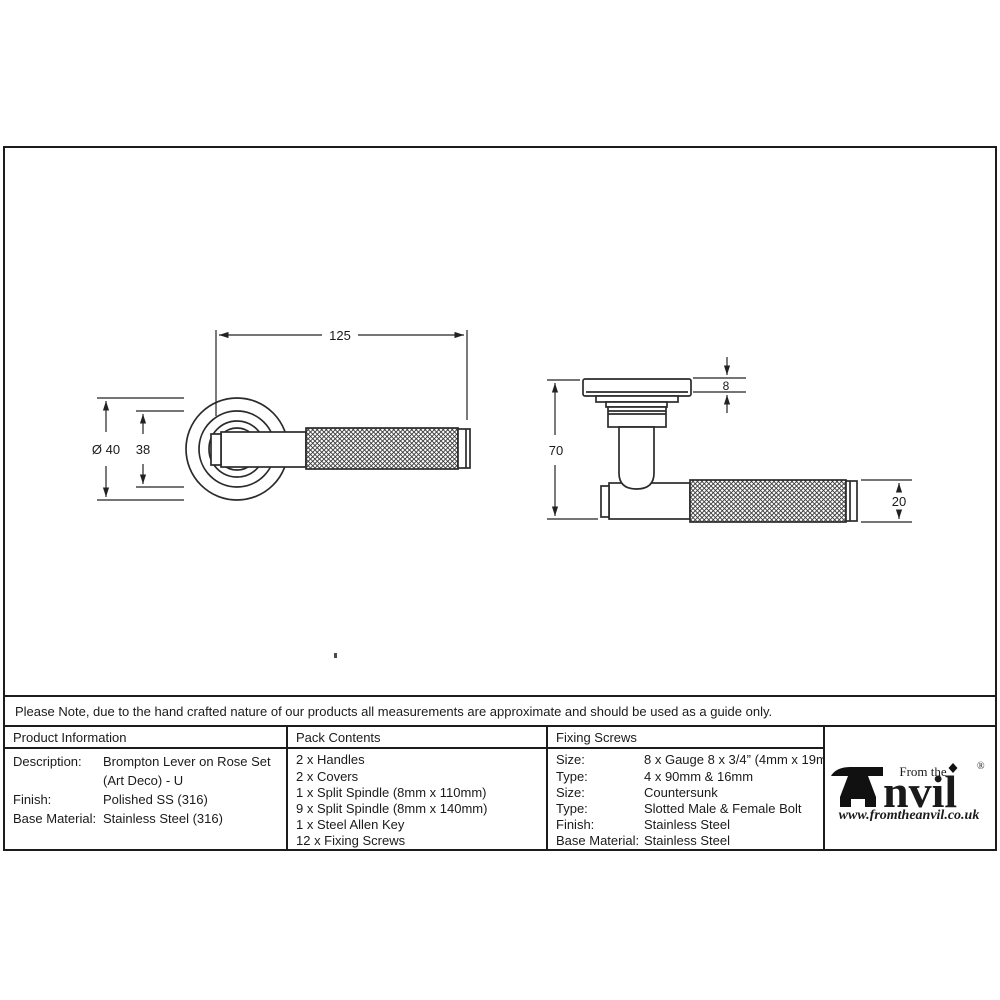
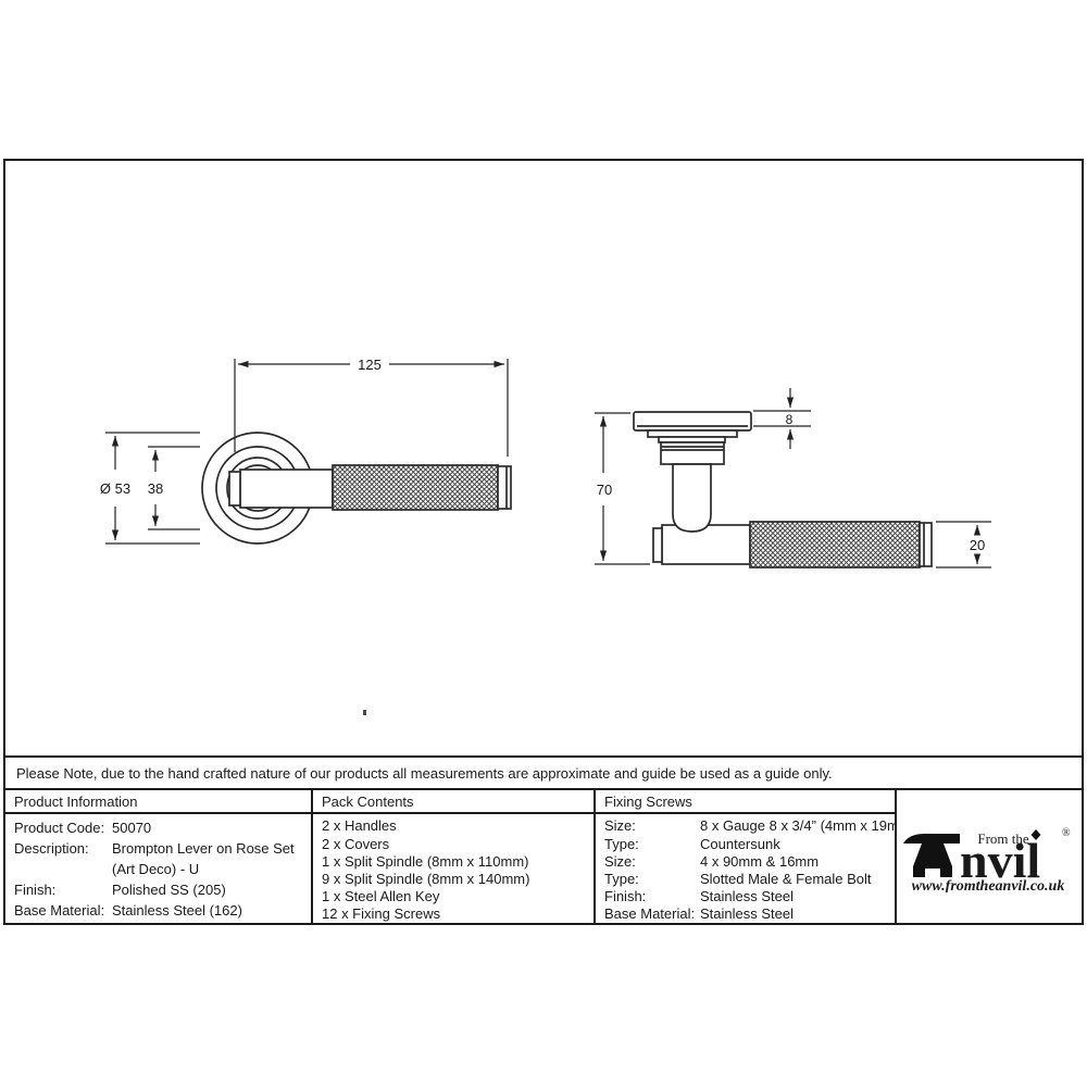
  125
- Ø 40
+ Ø 53
  38
  70
  8
  20
- Please Note, due to the hand crafted nature of our products all measurements are approximate and should be used as a guide only.
+ Please Note, due to the hand crafted nature of our products all measurements are approximate and guide be used as a guide only.
  Product Information
+ Product Code:
+ 50070
  Description:
  Brompton Lever on Rose Set (Art Deco) - U
  Finish:
- Polished SS (316)
+ Polished SS (205)
  Base Material:
- Stainless Steel (316)
+ Stainless Steel (162)
  Pack Contents
  2 x Handles
  2 x Covers
  1 x Split Spindle (8mm x 110mm)
  9 x Split Spindle (8mm x 140mm)
  1 x Steel Allen Key
  12 x Fixing Screws
  Fixing Screws
  Size:
  8 x Gauge 8 x 3/4” (4mm x 19m
  Type:
- 4 x 90mm & 16mm
+ Countersunk
  Size:
- Countersunk
+ 4 x 90mm & 16mm
  Type:
  Slotted Male & Female Bolt
  Finish:
  Stainless Steel
  Base Material:
  Stainless Steel
  nvil
  From the
  ®
  www.fromtheanvil.co.uk
